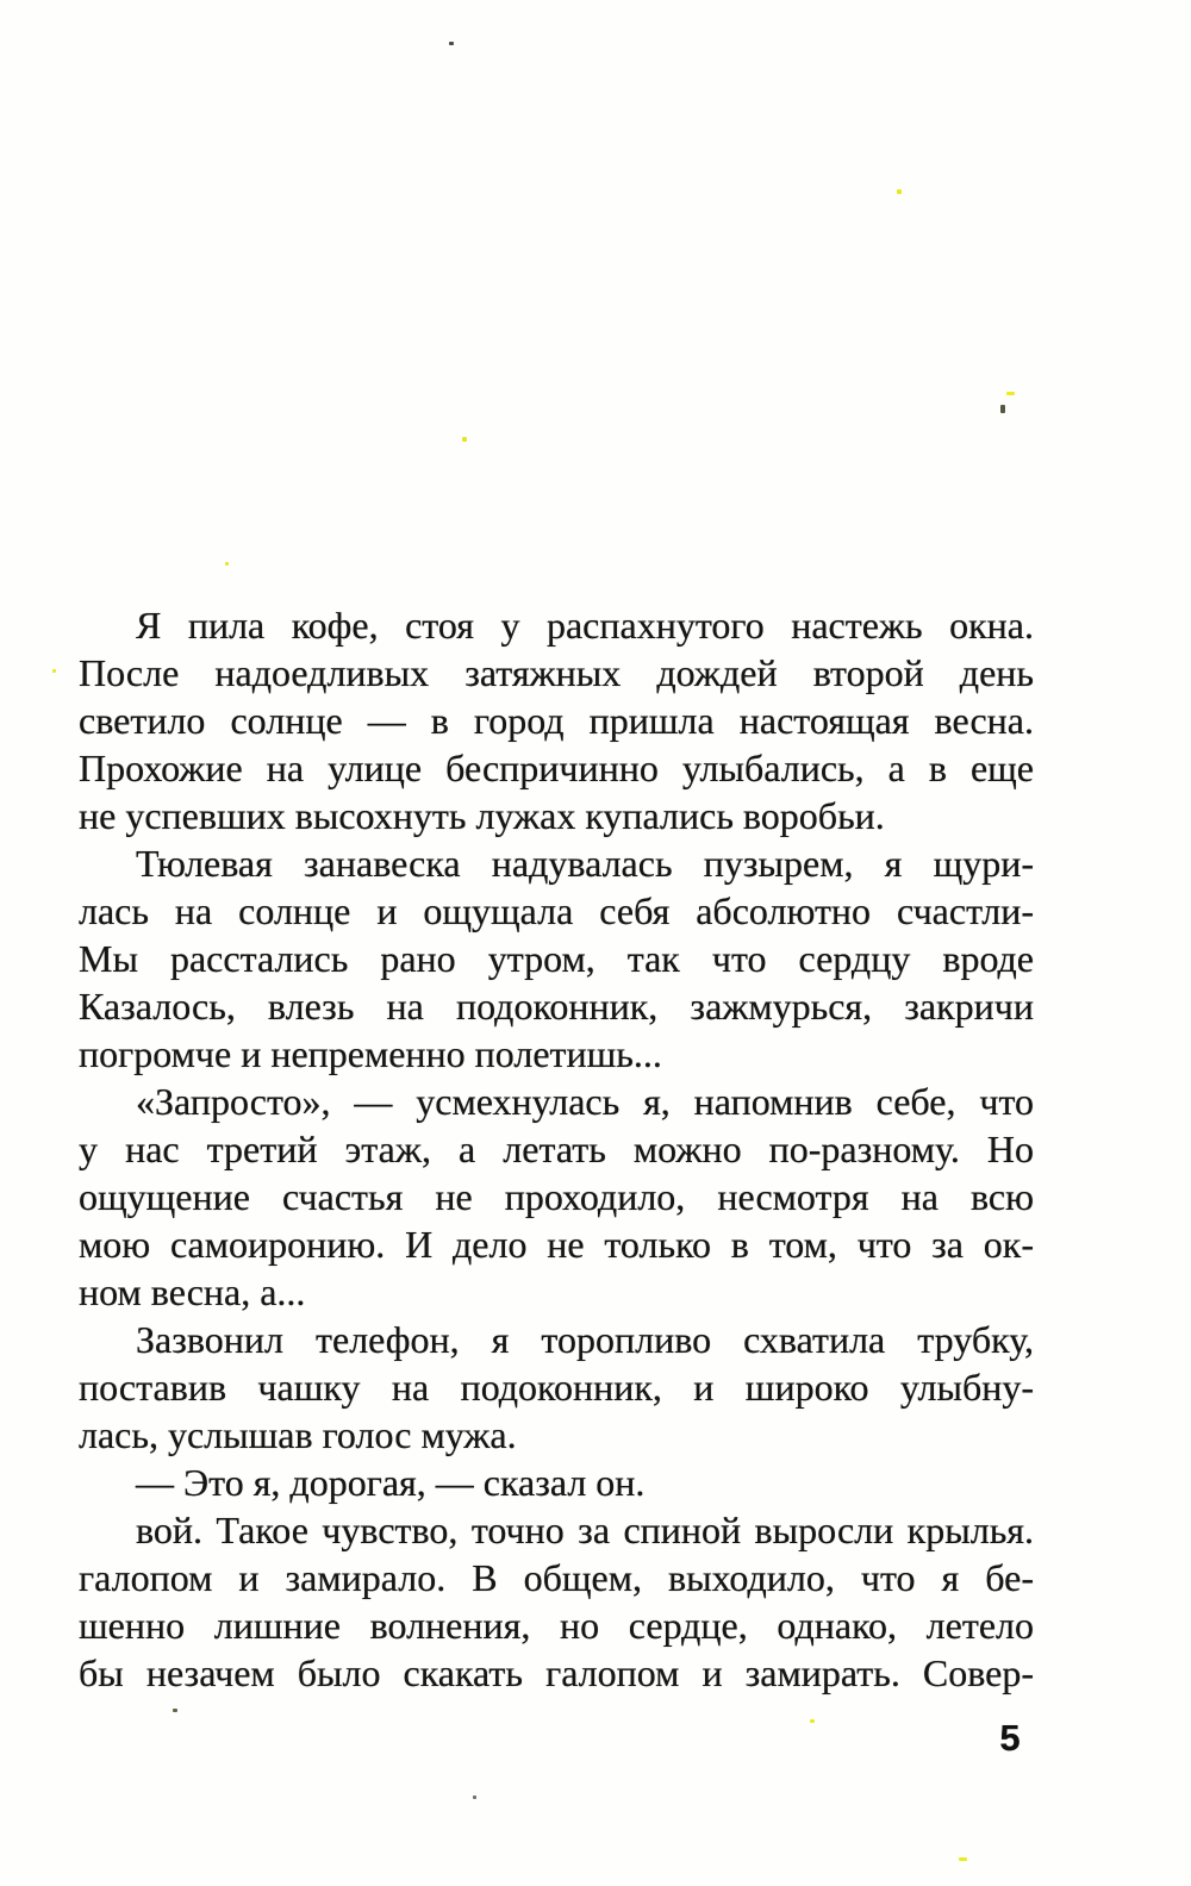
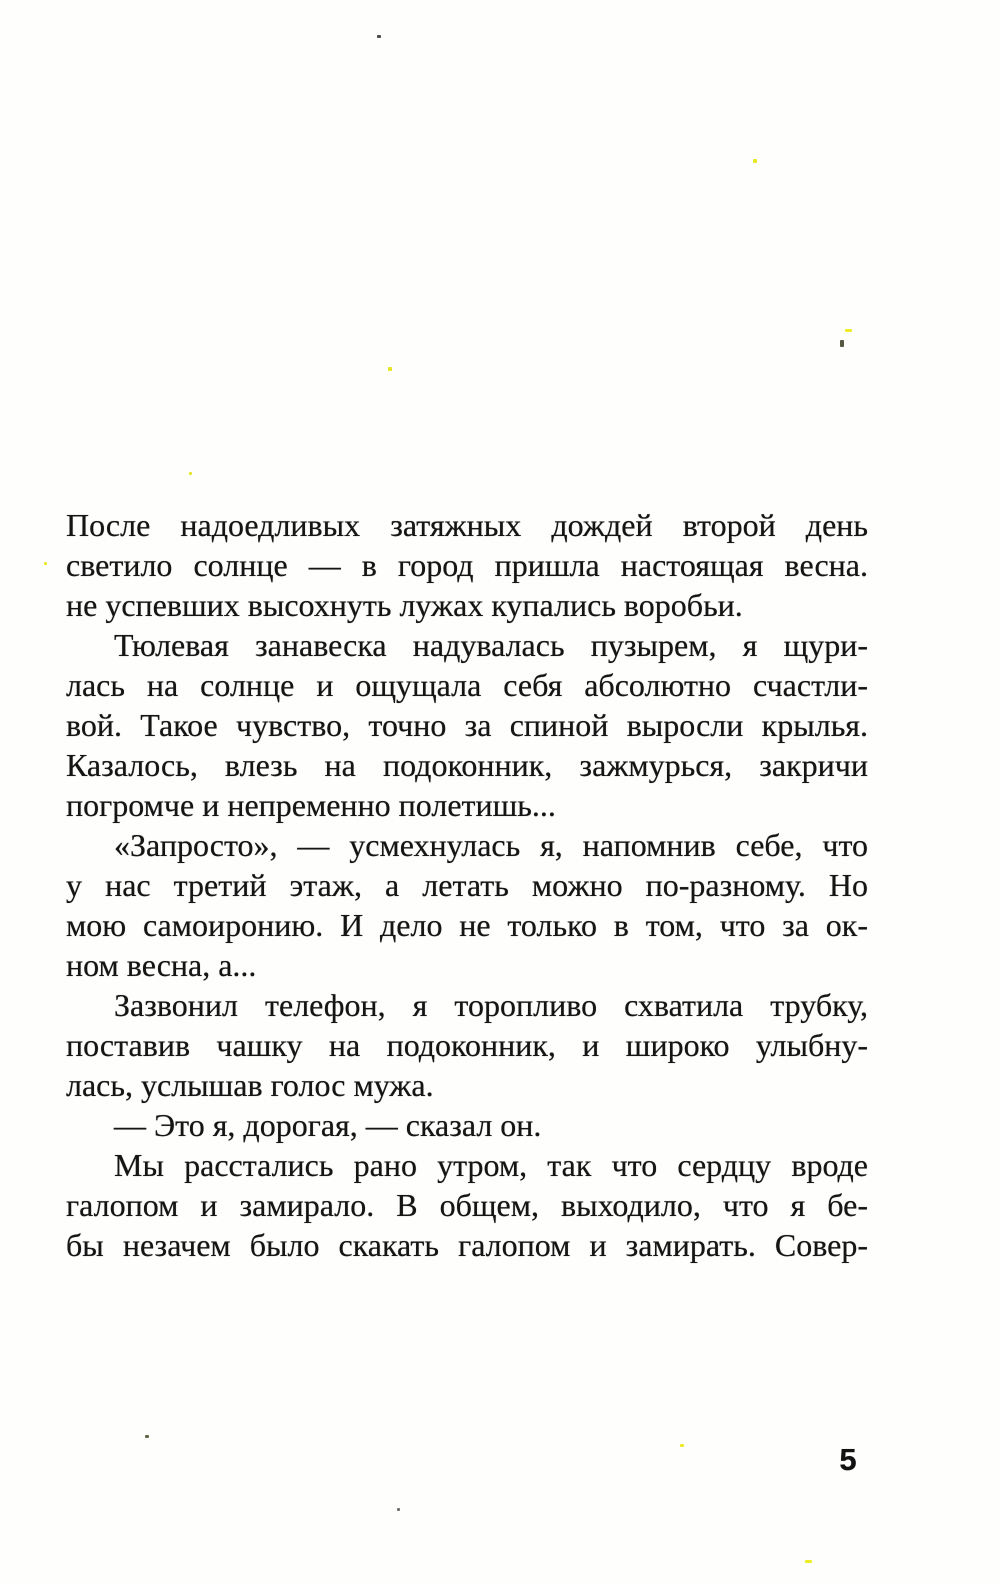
- Я пила кофе, стоя у распахнутого настежь окна.
  После надоедливых затяжных дождей второй день
  светило солнце — в город пришла настоящая весна.
- Прохожие на улице беспричинно улыбались, а в еще
  не успевших высохнуть лужах купались воробьи.
  Тюлевая занавеска надувалась пузырем, я щури-
  лась на солнце и ощущала себя абсолютно счастли-
- Мы расстались рано утром, так что сердцу вроде
+ вой. Такое чувство, точно за спиной выросли крылья.
  Казалось, влезь на подоконник, зажмурься, закричи
  погромче и непременно полетишь...
  «Запросто», — усмехнулась я, напомнив себе, что
  у нас третий этаж, а летать можно по-разному. Но
- ощущение счастья не проходило, несмотря на всю
  мою самоиронию. И дело не только в том, что за ок-
  ном весна, а...
  Зазвонил телефон, я торопливо схватила трубку,
  поставив чашку на подоконник, и широко улыбну-
  лась, услышав голос мужа.
  — Это я, дорогая, — сказал он.
- вой. Такое чувство, точно за спиной выросли крылья.
+ Мы расстались рано утром, так что сердцу вроде
  галопом и замирало. В общем, выходило, что я бе-
- шенно лишние волнения, но сердце, однако, летело
  бы незачем было скакать галопом и замирать. Совер-
  5
